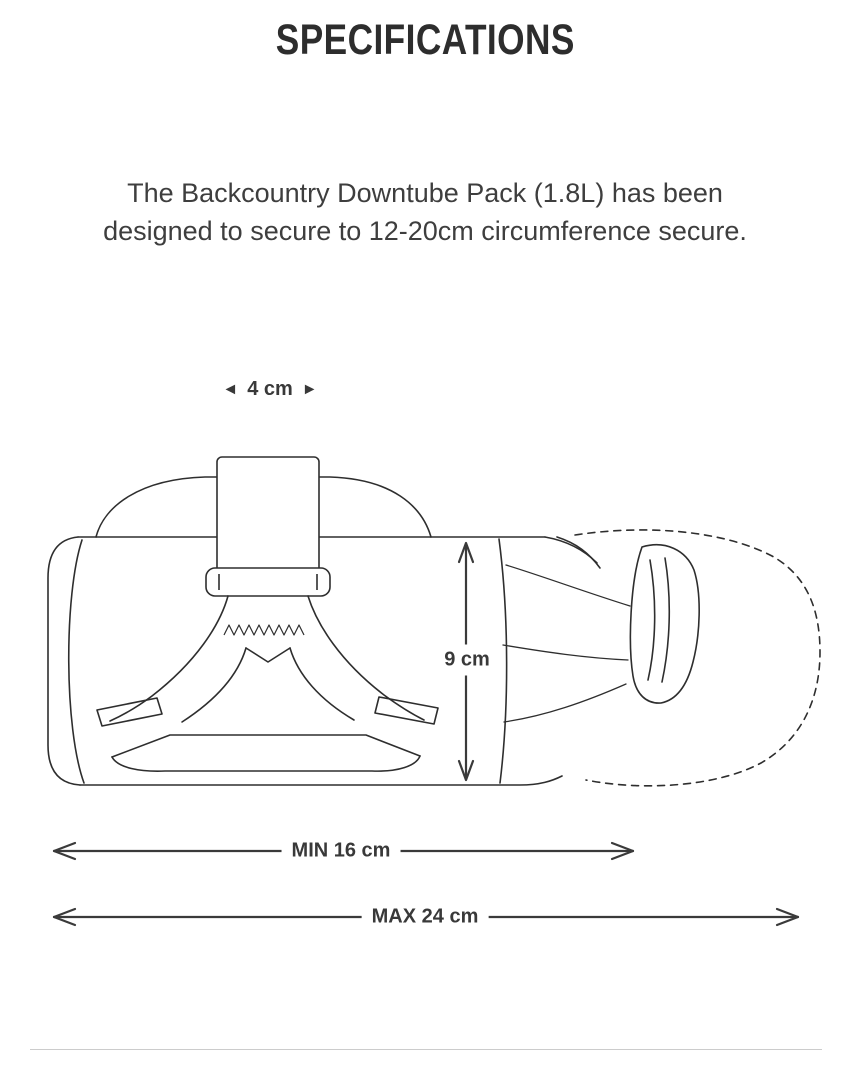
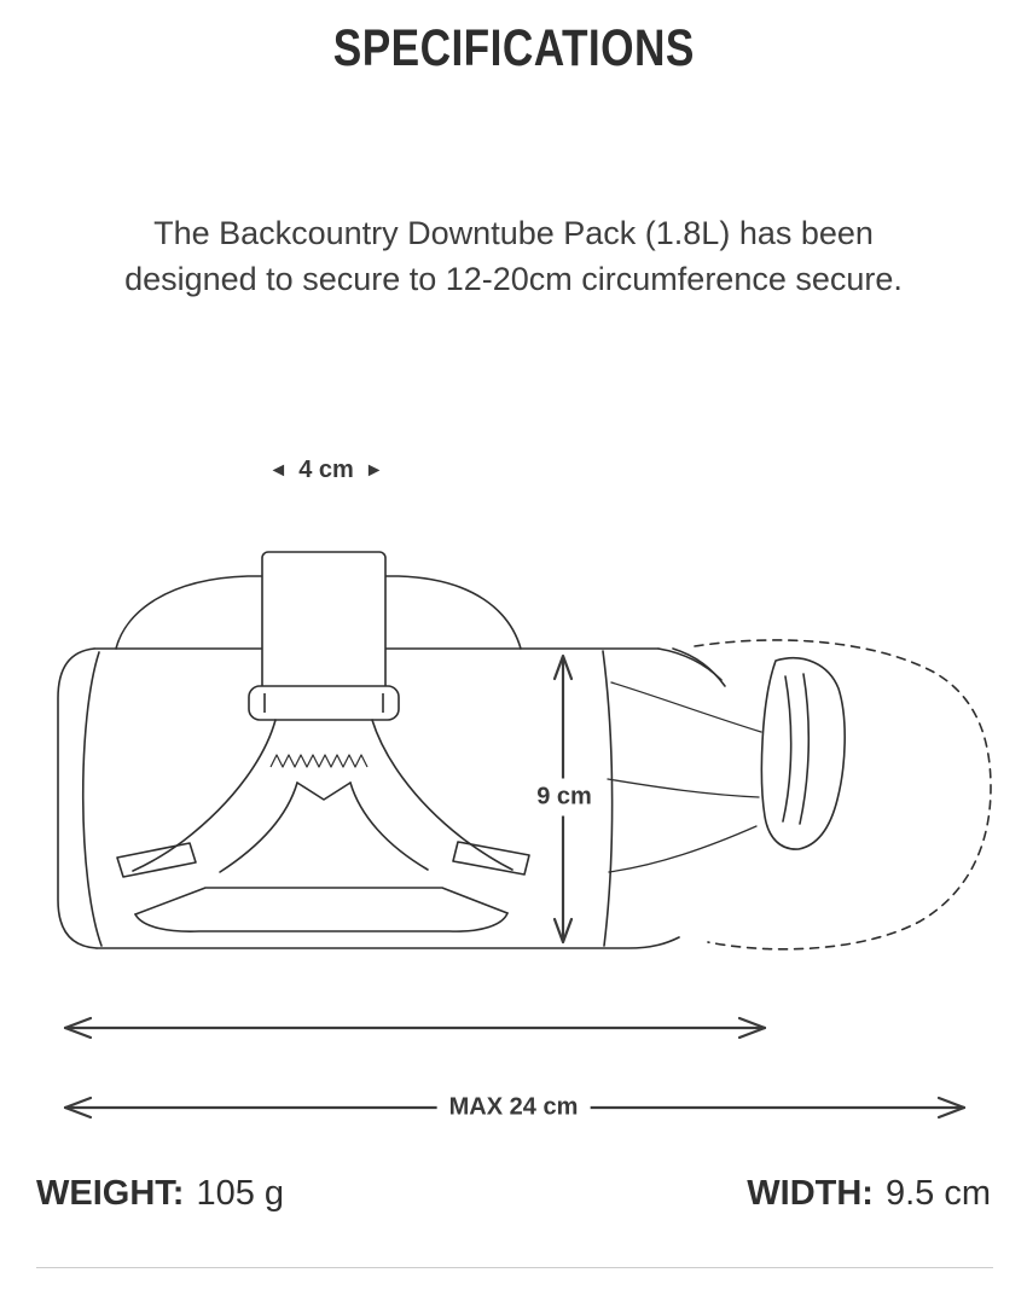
  SPECIFICATIONS
  The Backcountry Downtube Pack (1.8L) has been
  designed to secure to 12-20cm circumference secure.
  ◄
  4 cm
  ►
  9 cm
- MIN 16 cm
  MAX 24 cm
+ WEIGHT: 105 g
+ WIDTH: 9.5 cm
